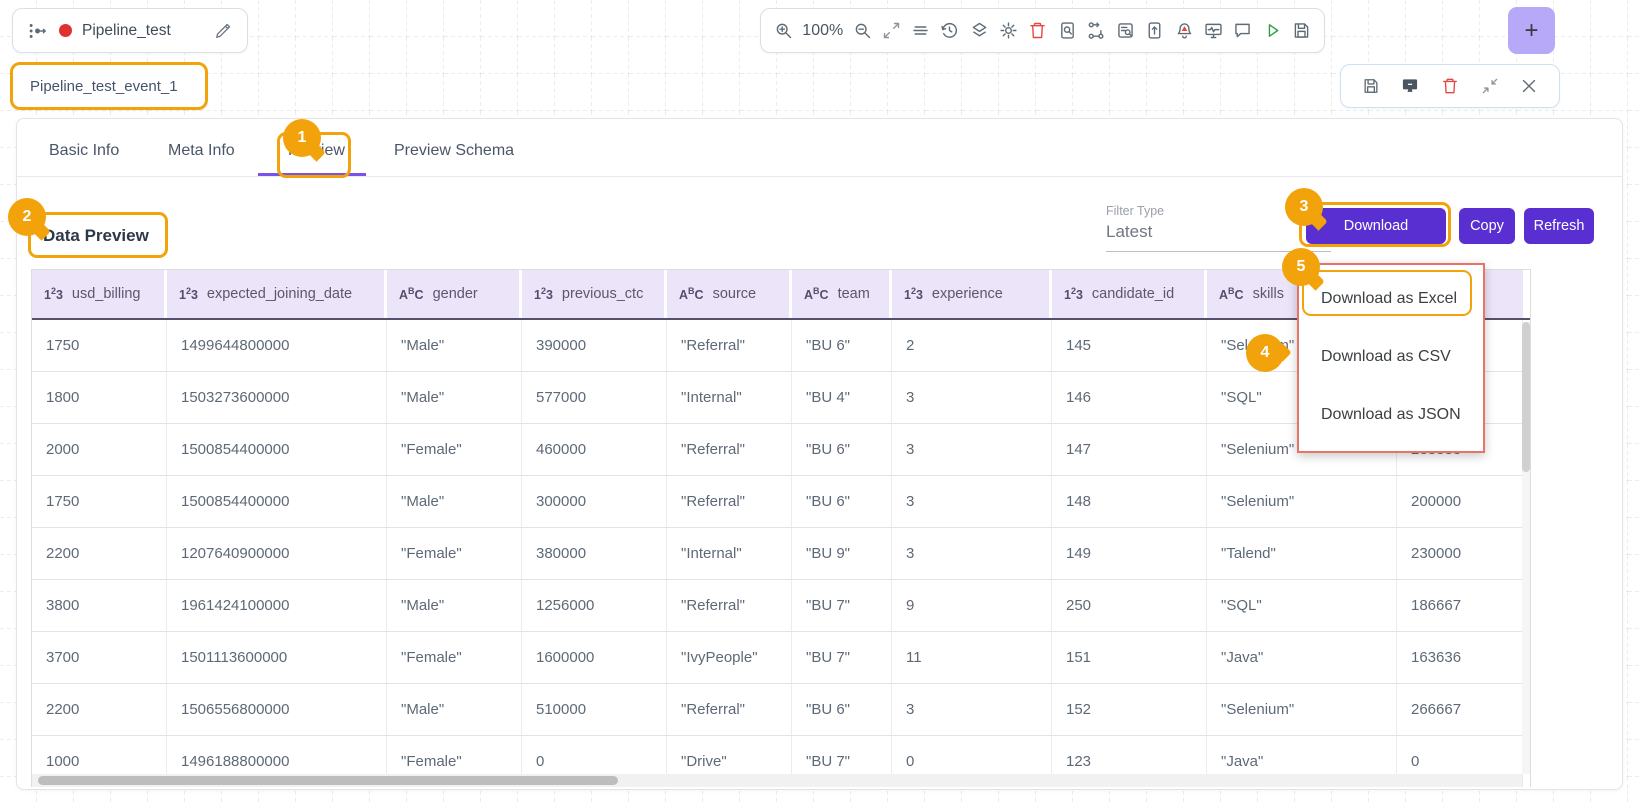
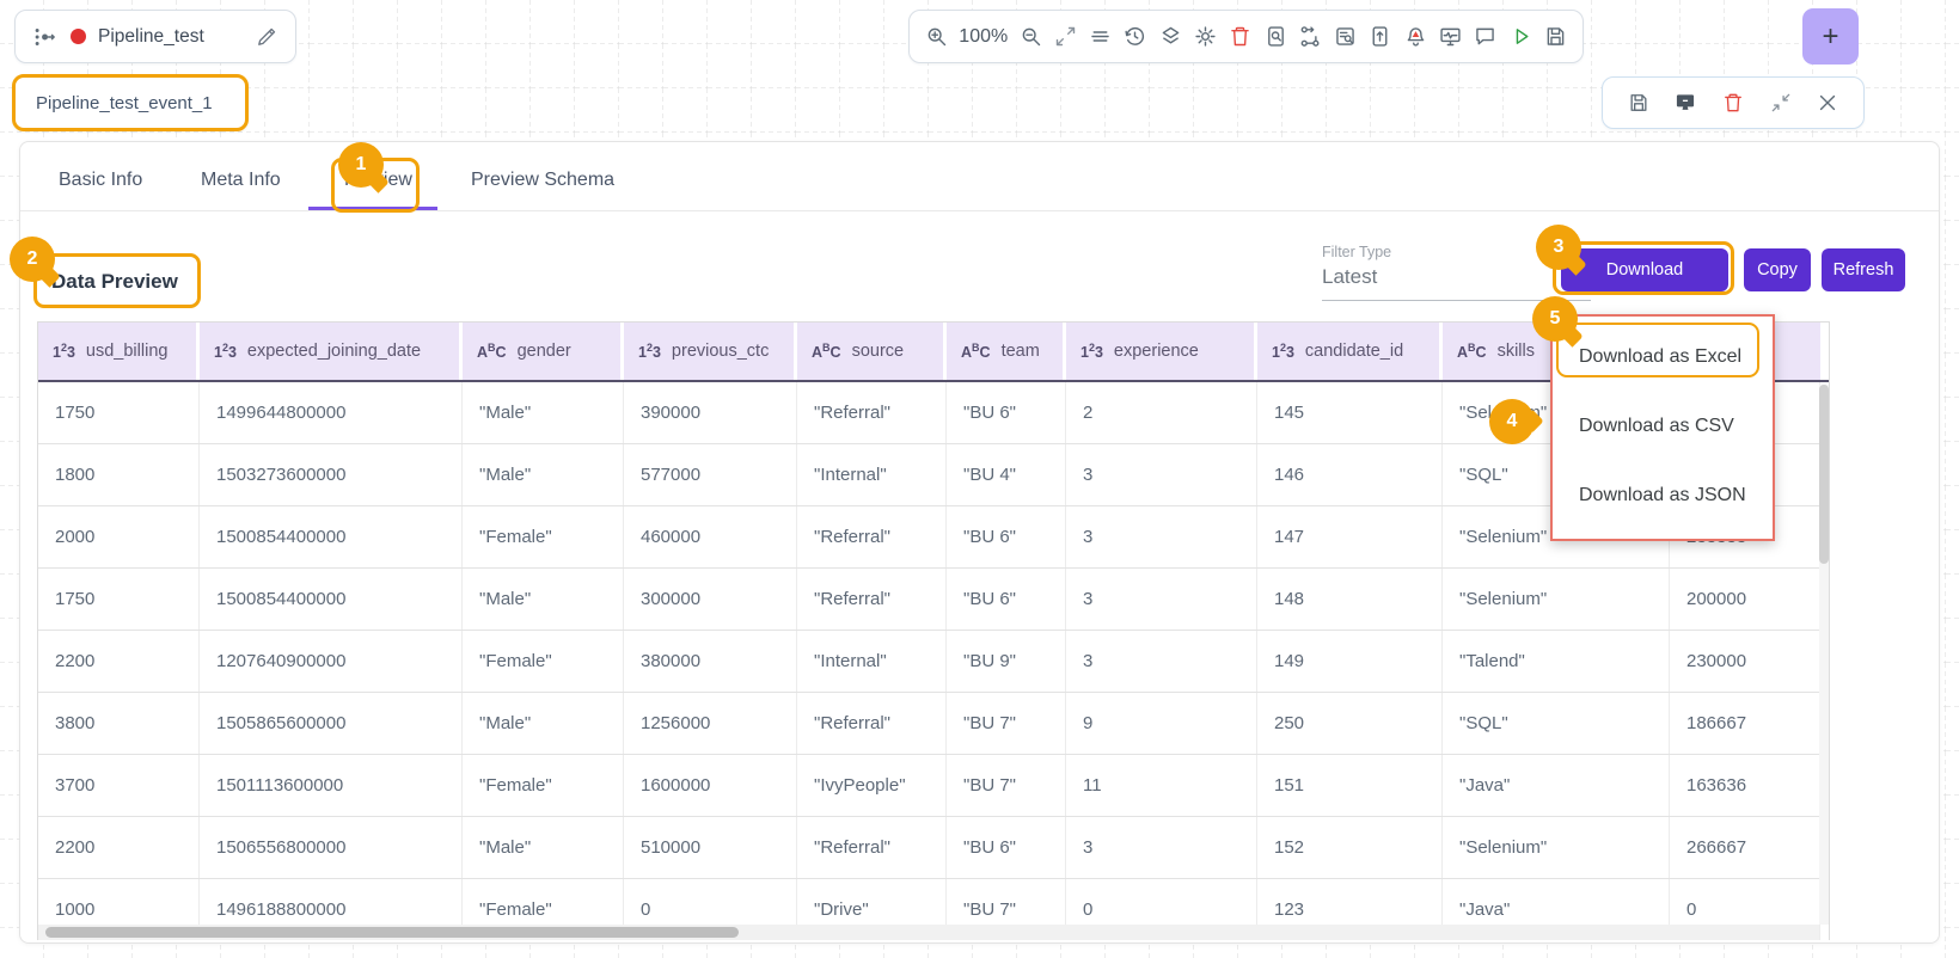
  Pipeline_test
  Pipeline_test_event_1
  100%
  +
  Basic Info
  Meta Info
  Preview Schema
  Data Preview
  Filter Type
  Latest
  Download
  Copy
  Refresh
  123
  usd_billing
  123
  expected_joining_date
  ABC
  gender
  123
  previous_ctc
  ABC
  source
  ABC
  team
  123
  experience
  123
  candidate_id
  ABC
  skills
  1750
  1499644800000
  "Male"
  390000
  "Referral"
  "BU 6"
  2
  145
  1800
  1503273600000
  "Male"
  577000
  "Internal"
  "BU 4"
  3
  146
  "SQL"
  2000
  1500854400000
  "Female"
  460000
  "Referral"
  "BU 6"
  3
  147
  "Selenium"
  1750
  1500854400000
  "Male"
  300000
  "Referral"
  "BU 6"
  3
  148
  "Selenium"
  200000
  2200
  1207640900000
  "Female"
  380000
  "Internal"
  "BU 9"
  3
  149
  "Talend"
  230000
  3800
- 1961424100000
+ 1505865600000
  "Male"
  1256000
  "Referral"
  "BU 7"
  9
  250
  "SQL"
  186667
  3700
  1501113600000
  "Female"
  1600000
  "IvyPeople"
  "BU 7"
  11
  151
  "Java"
  163636
  2200
  1506556800000
  "Male"
  510000
  "Referral"
  "BU 6"
  3
  152
  "Selenium"
  266667
  1000
  1496188800000
  "Female"
  0
  "Drive"
  "BU 7"
  0
  123
  "Java"
  0
  Download as Excel
  Download as CSV
  Download as JSON
  1
  2
  3
  4
  5
